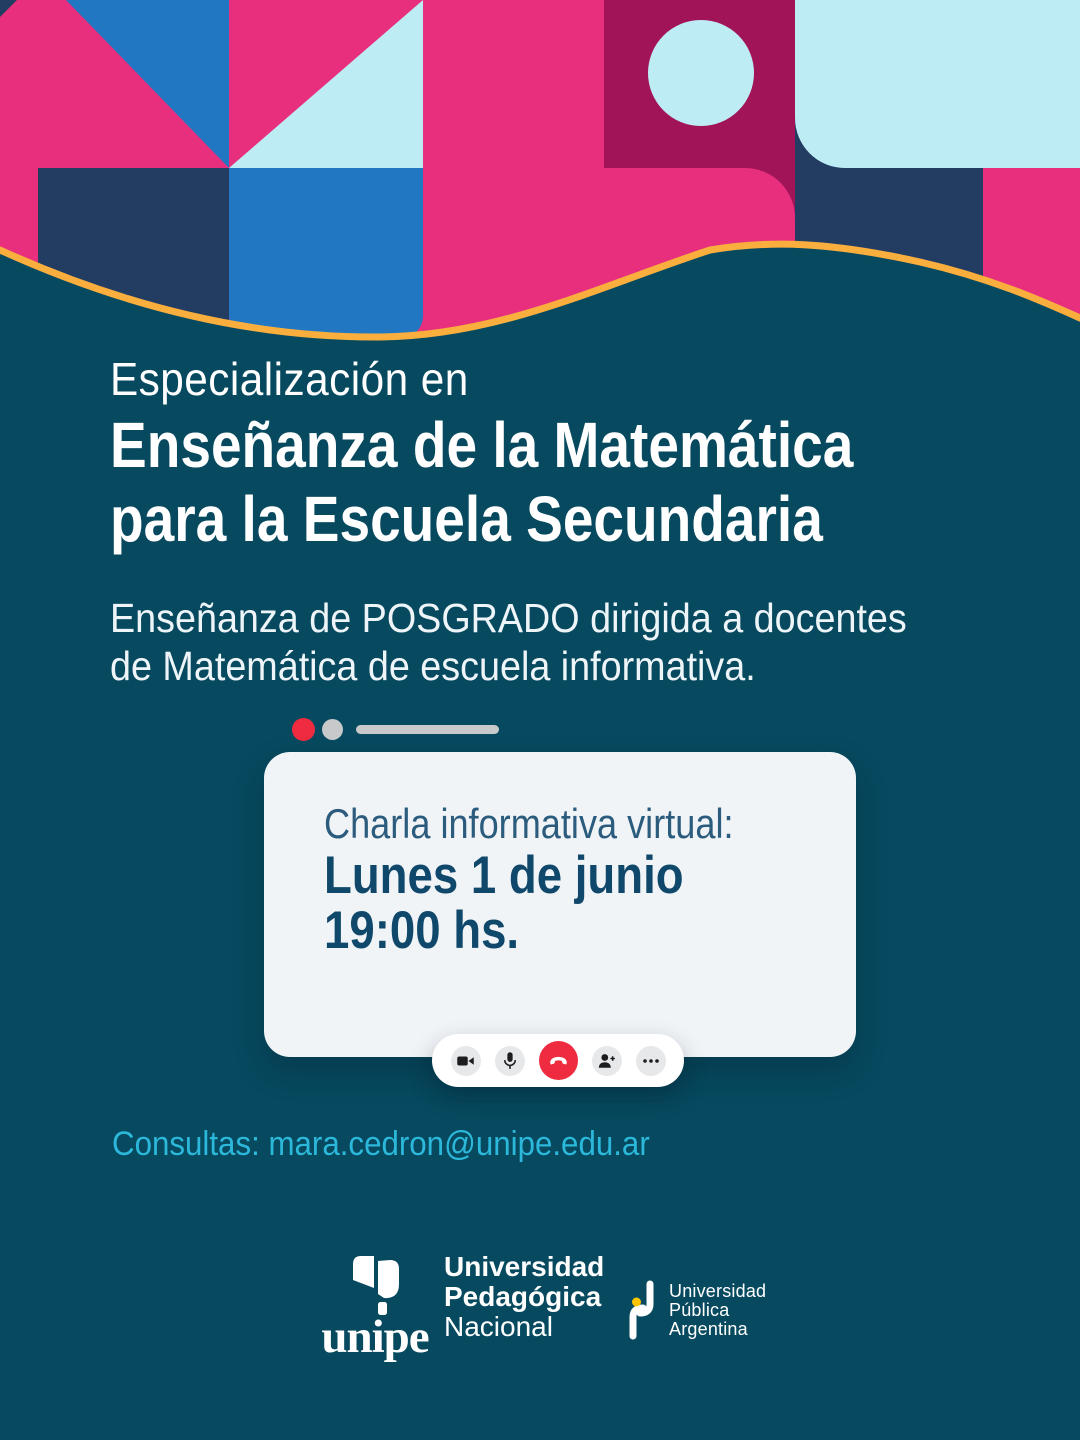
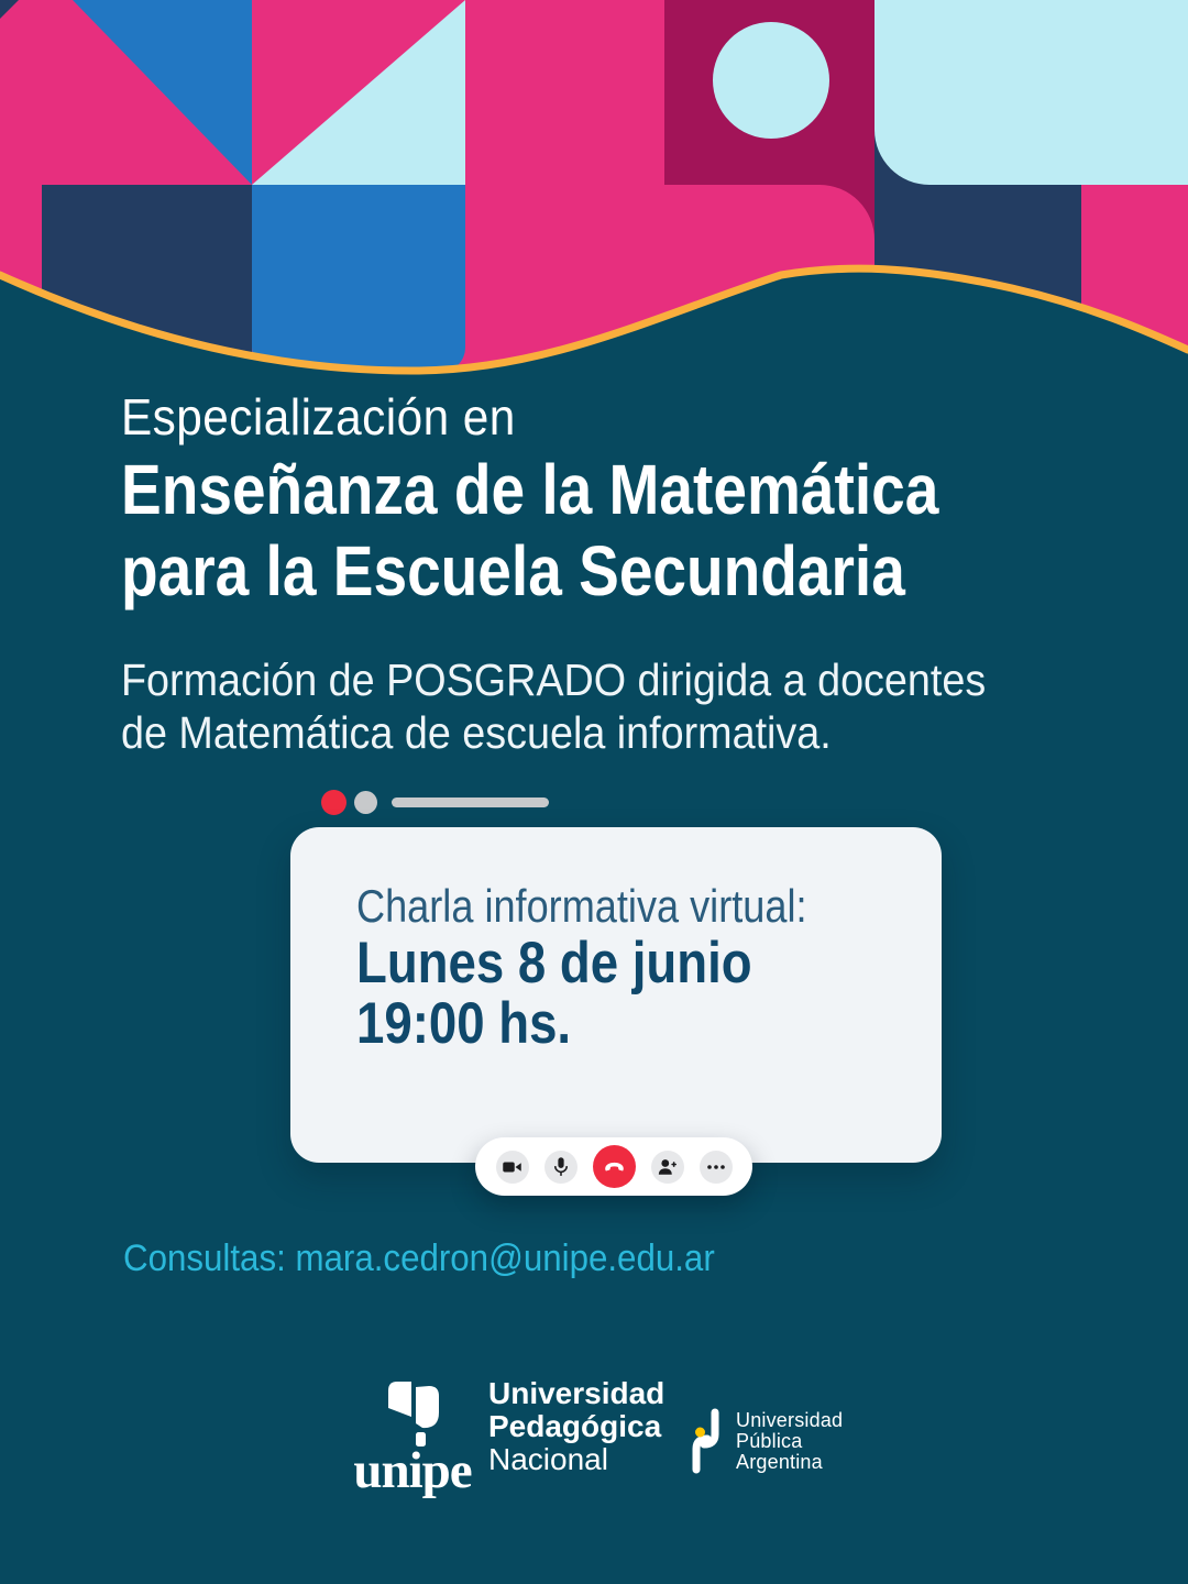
  Especialización en
  Enseñanza de la Matemática
  para la Escuela Secundaria
- Enseñanza de POSGRADO dirigida a docentes
+ Formación de POSGRADO dirigida a docentes
  de Matemática de escuela informativa.
  Charla informativa virtual:
- Lunes 1 de junio
+ Lunes 8 de junio
  19:00 hs.
  Consultas: mara.cedron@unipe.edu.ar
  unipe
  Universidad
  Pedagógica
  Nacional
  Universidad
  Pública
  Argentina
